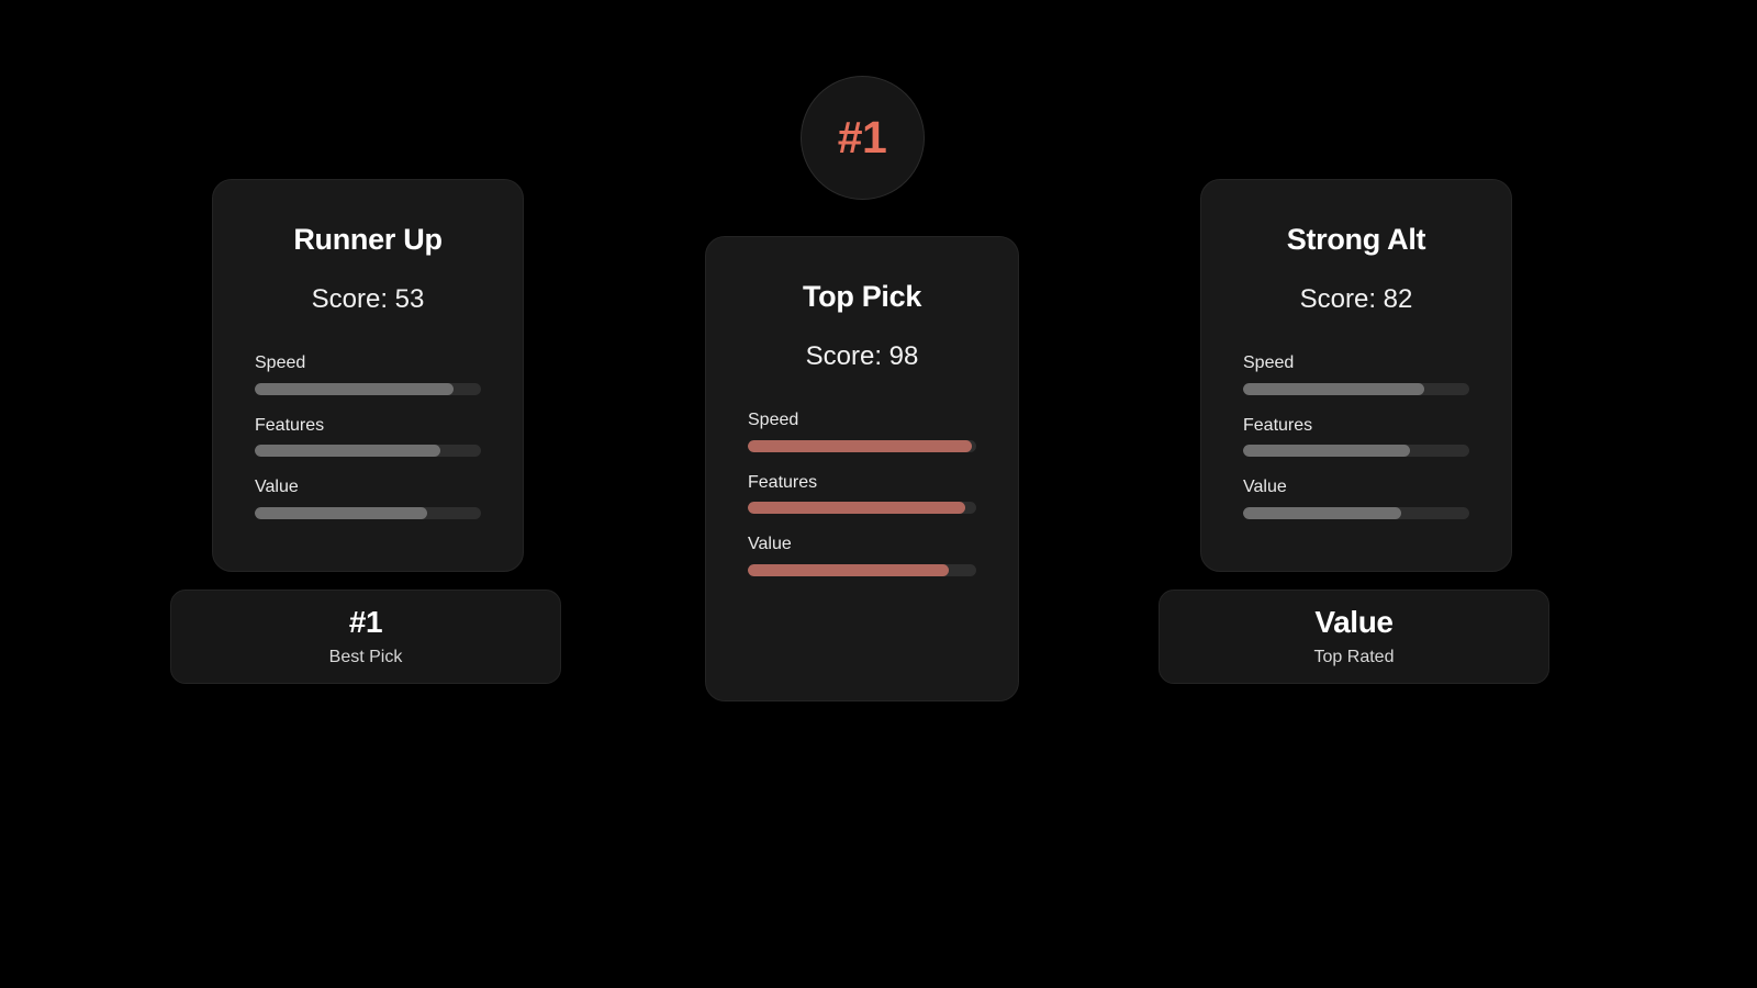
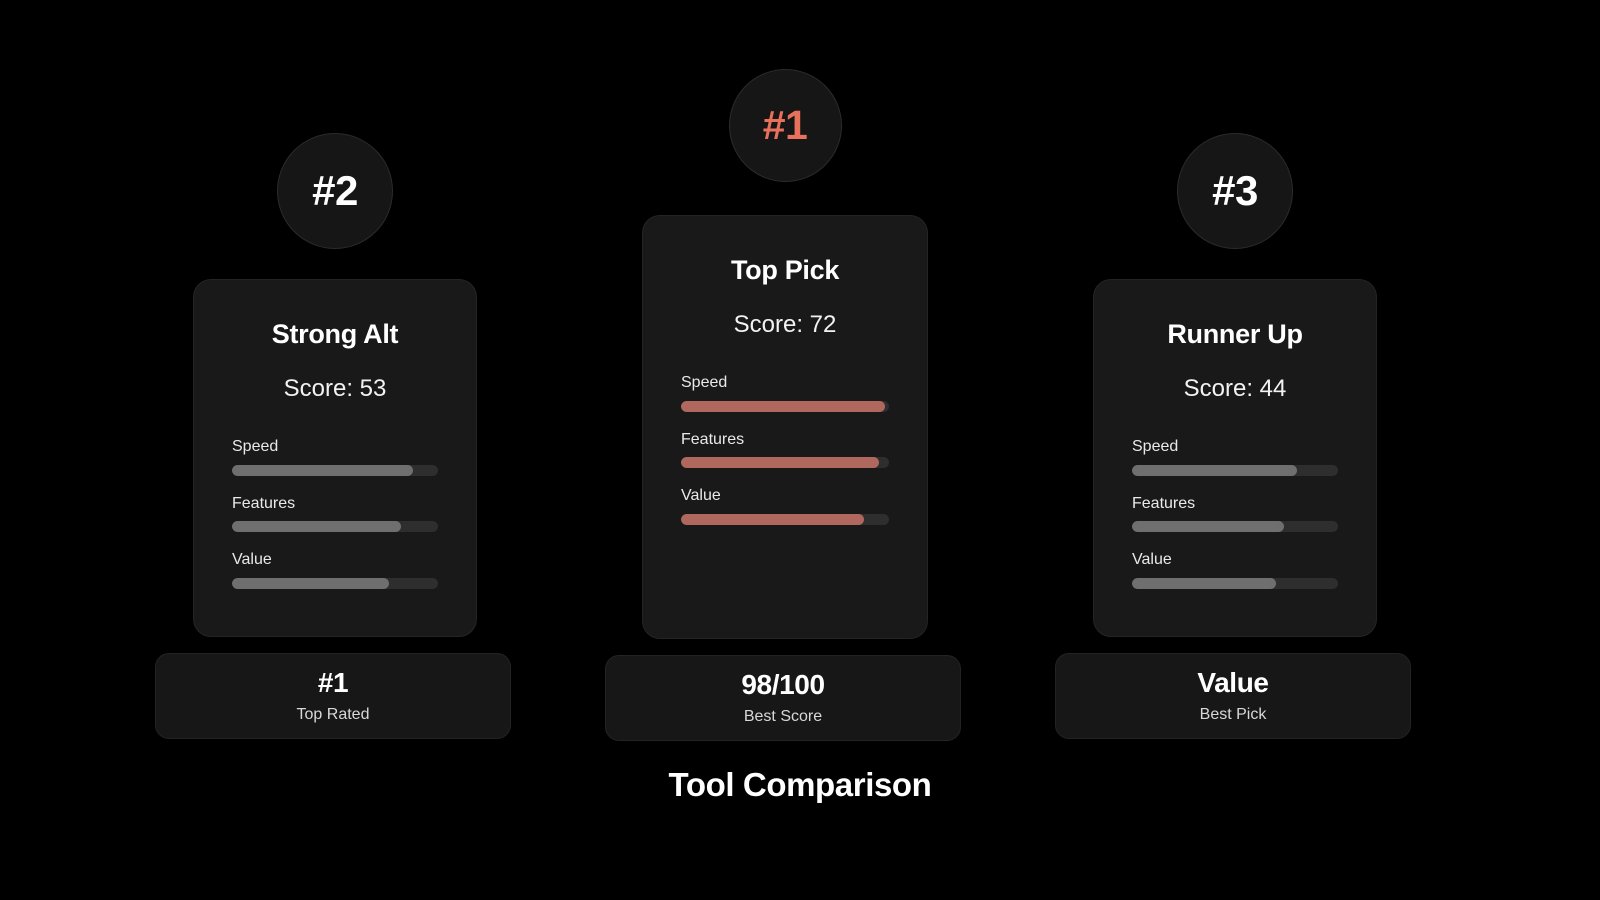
+ #2
- Runner Up
+ Strong Alt
  Score: 53
  Speed
  Features
  Value
  #1
- Best Pick
+ Top Rated
  #1
  Top Pick
- Score: 98
+ Score: 72
  Speed
  Features
  Value
+ 98/100
+ Best Score
+ #3
- Strong Alt
+ Runner Up
- Score: 82
+ Score: 44
  Speed
  Features
  Value
  Value
- Top Rated
+ Best Pick
+ Tool Comparison
